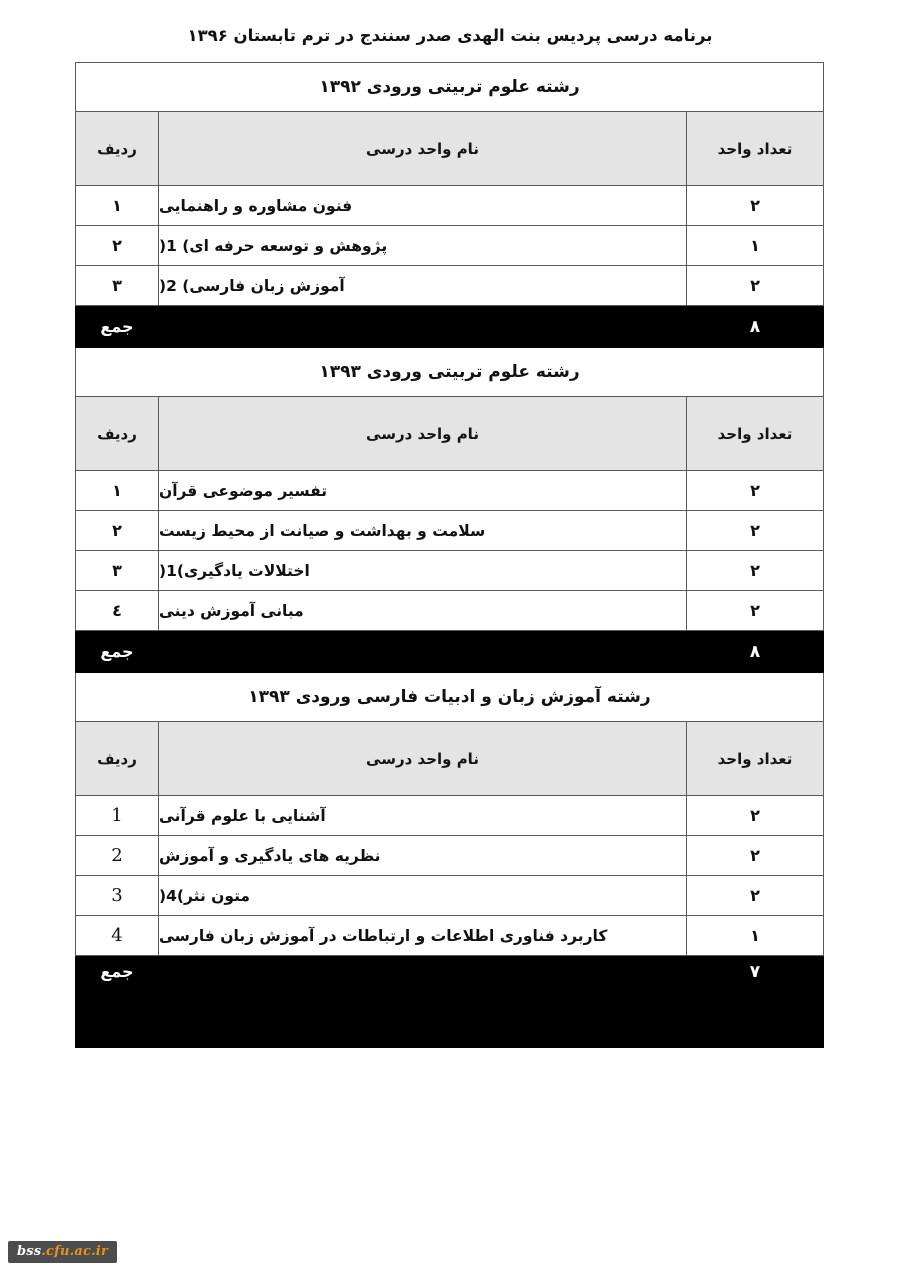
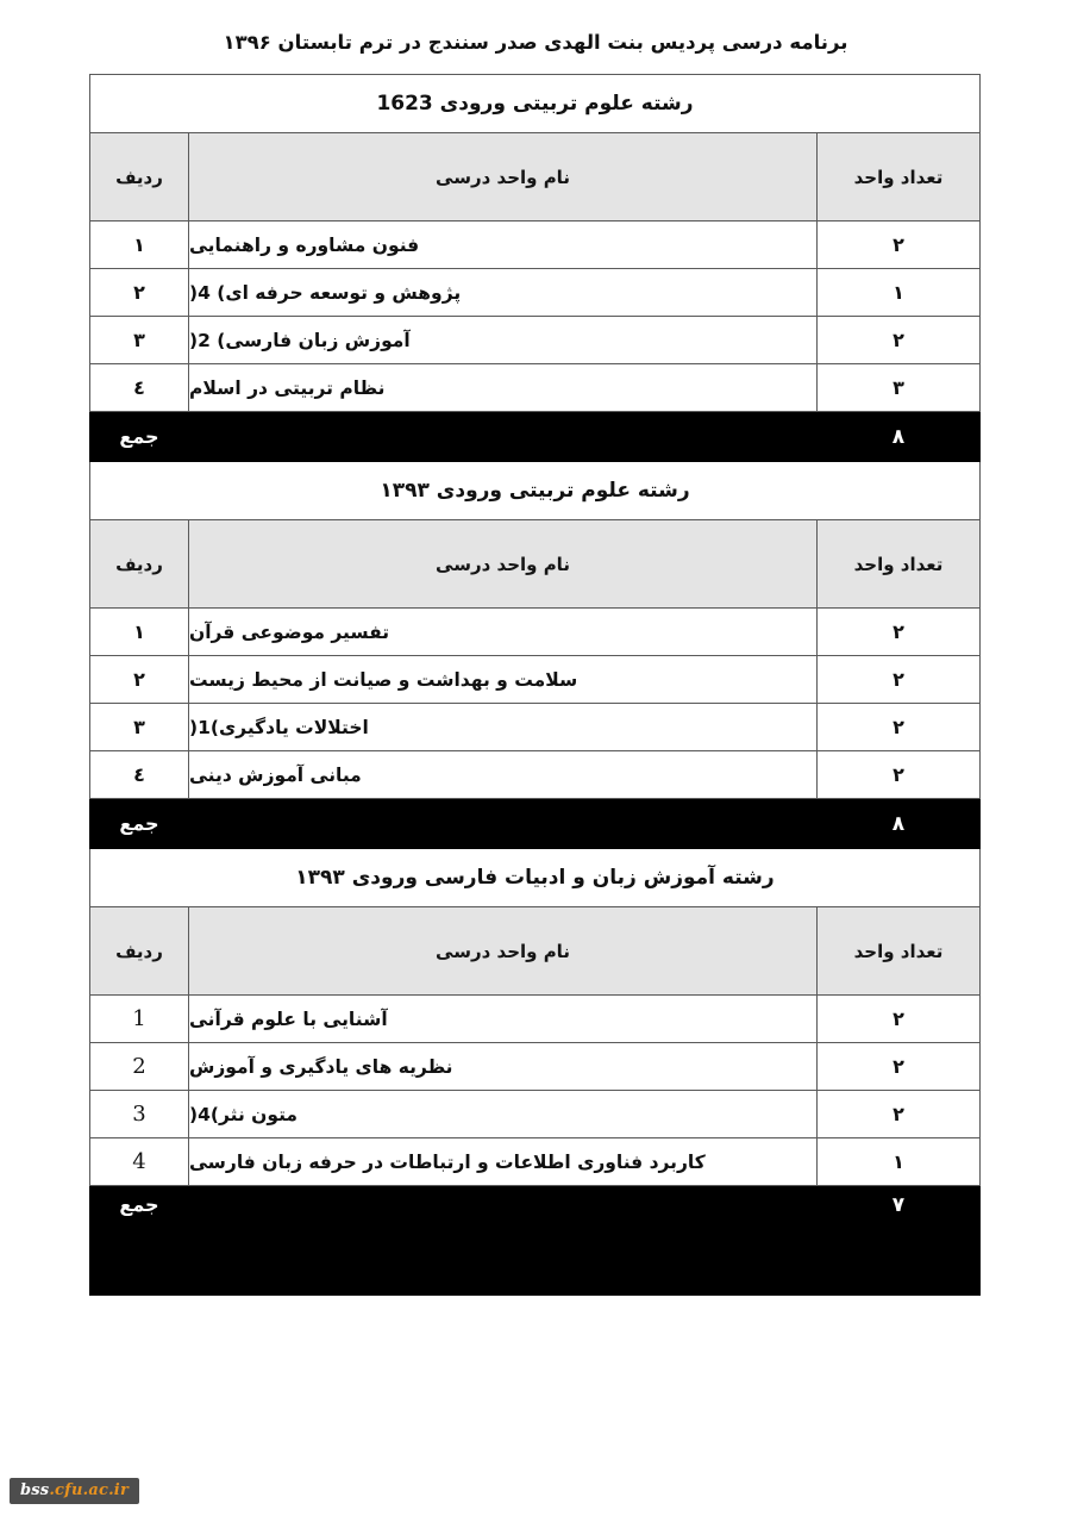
  برنامه درسی پردیس بنت الهدی صدر سنندج در ترم تابستان ۱۳۹۶
- رشته علوم تربیتی ورودی ۱۳۹۲
+ رشته علوم تربیتی ورودی 1623
  تعداد واحد	نام واحد درسی	ردیف
  ۲	فنون مشاوره و راهنمایی	۱
- ۱	پژوهش و توسعه حرفه ای) 1(	۲
+ ۱	پژوهش و توسعه حرفه ای) 4(	۲
  ۲	آموزش زبان فارسی) 2(	۳
+ ۳	نظام تربیتی در اسلام	٤
  ۸		جمع
  رشته علوم تربیتی ورودی ۱۳۹۳
  تعداد واحد	نام واحد درسی	ردیف
  ۲	تفسیر موضوعی قرآن	۱
  ۲	سلامت و بهداشت و صیانت از محیط زیست	۲
  ۲	اختلالات یادگیری)1(	۳
  ۲	مبانی آموزش دینی	٤
  ۸		جمع
  رشته آموزش زبان و ادبیات فارسی ورودی ۱۳۹۳
  تعداد واحد	نام واحد درسی	ردیف
  ۲	آشنایی با علوم قرآنی	1
  ۲	نظریه های یادگیری و آموزش	2
  ۲	متون نثر)4(	3
- ۱	کاربرد فناوری اطلاعات و ارتباطات در آموزش زبان فارسی	4
+ ۱	کاربرد فناوری اطلاعات و ارتباطات در حرفه زبان فارسی	4
  ۷		جمع
  bss.cfu.ac.ir
